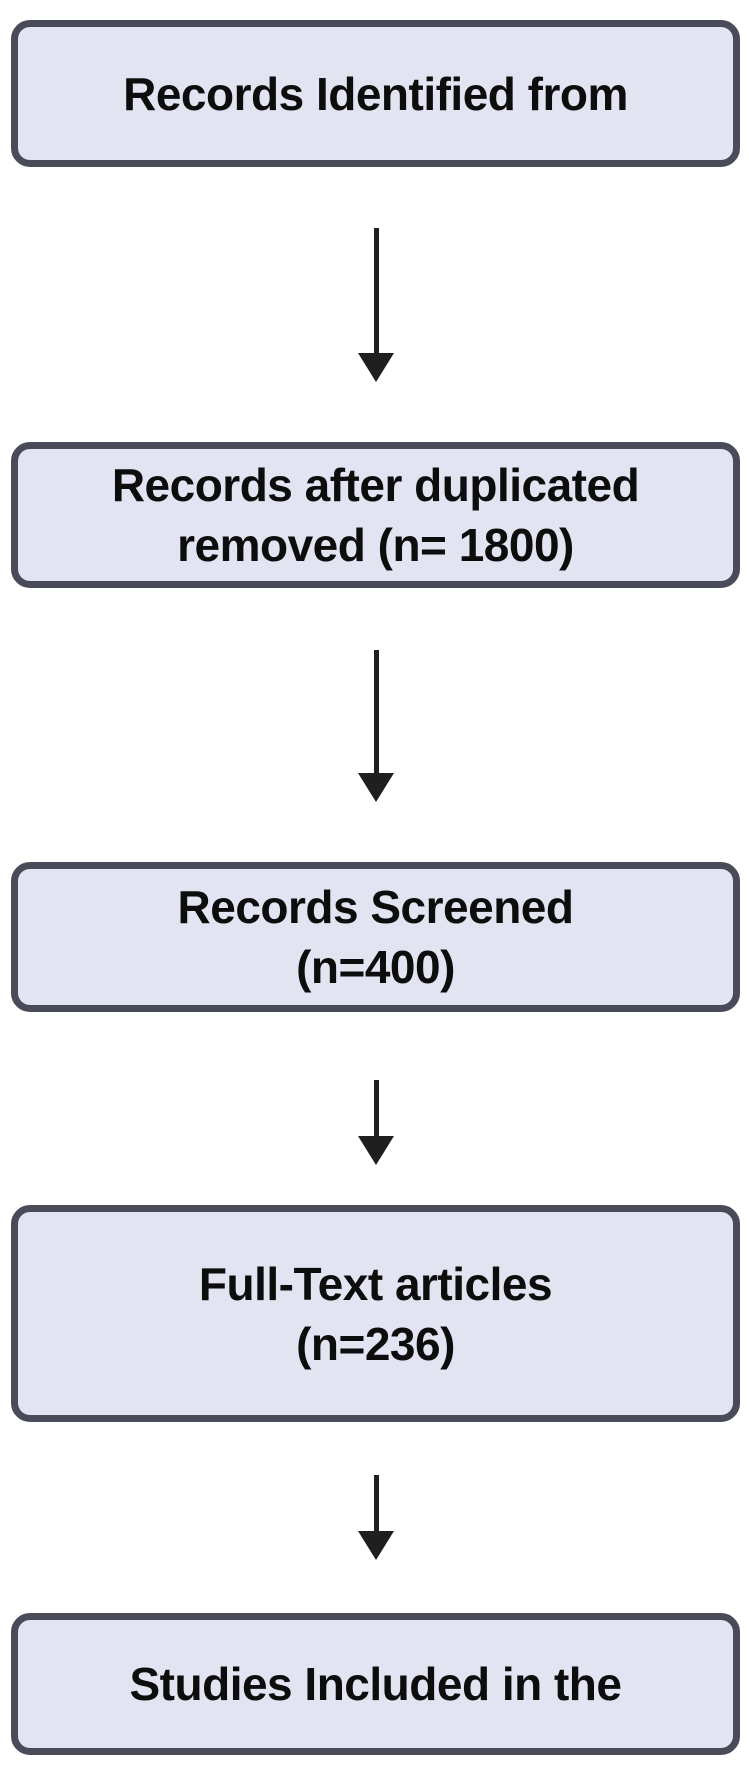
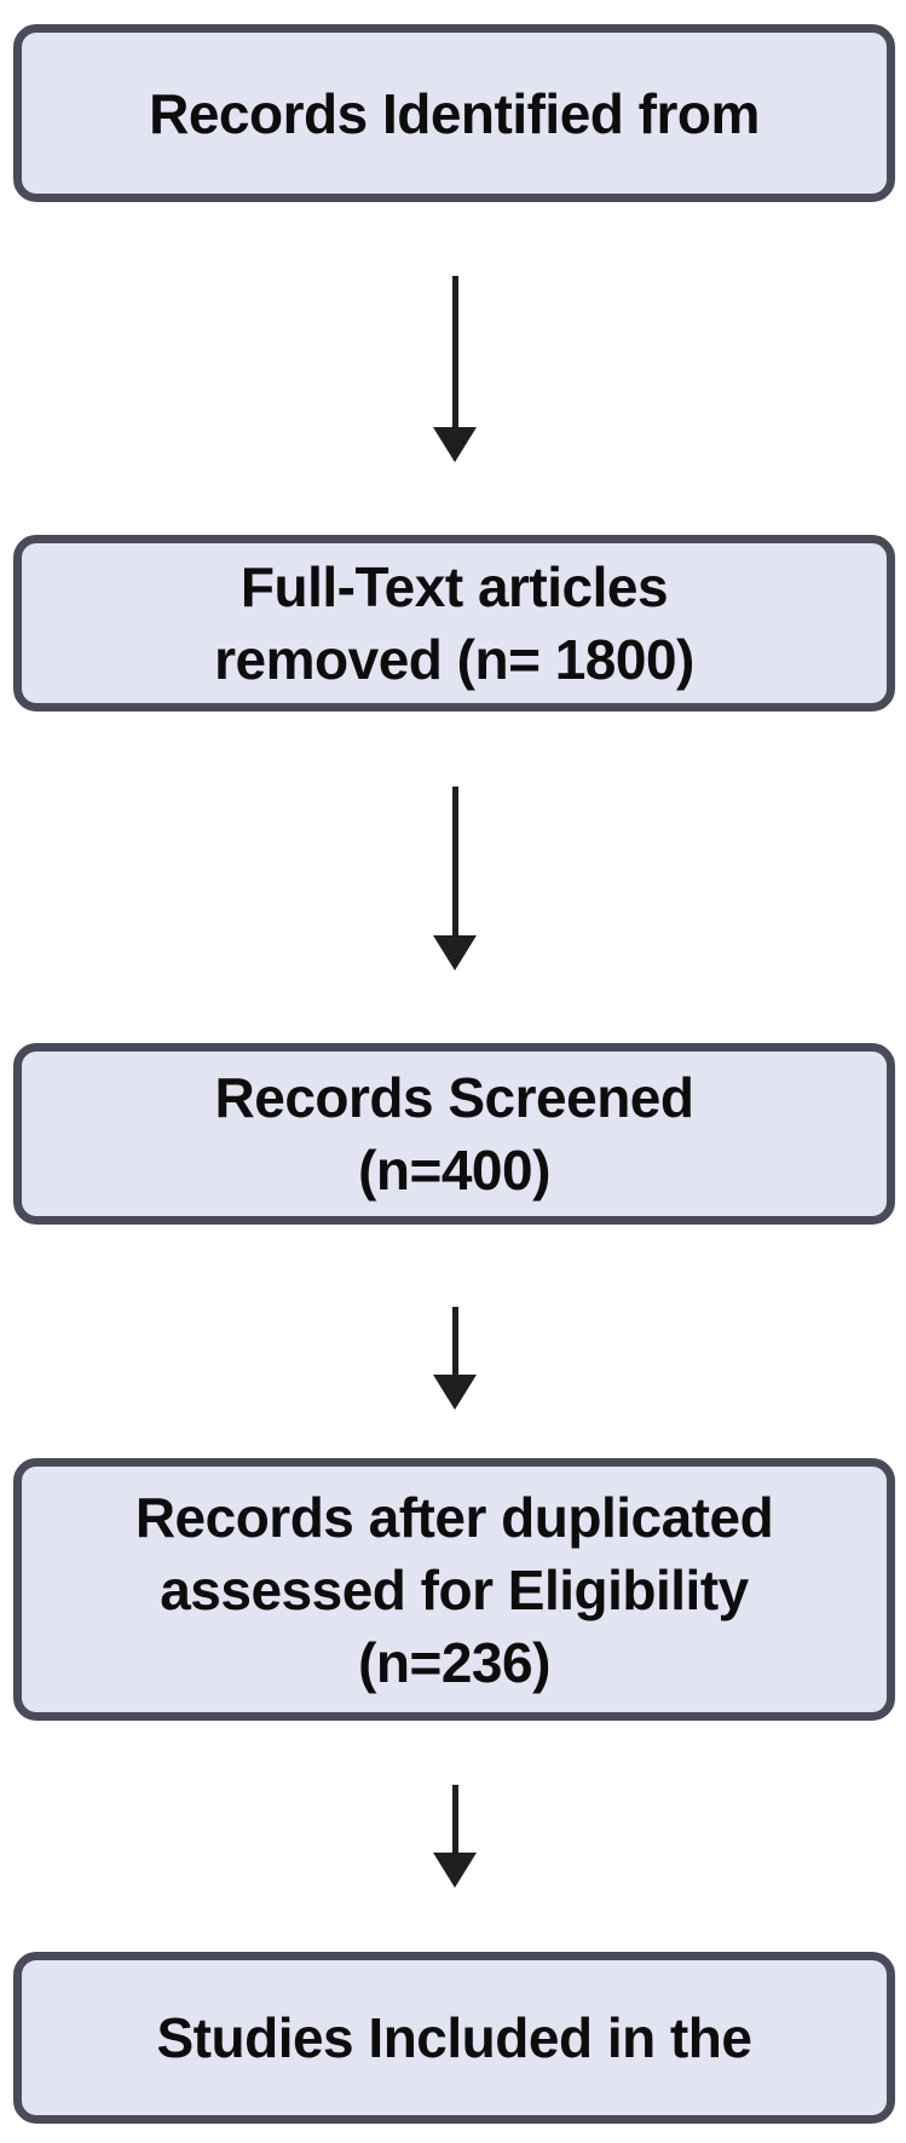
  Records Identified from
- Records after duplicated
+ Full-Text articles
  removed (n= 1800)
  Records Screened
  (n=400)
- Full-Text articles
+ Records after duplicated
+ assessed for Eligibility
  (n=236)
  Studies Included in the
